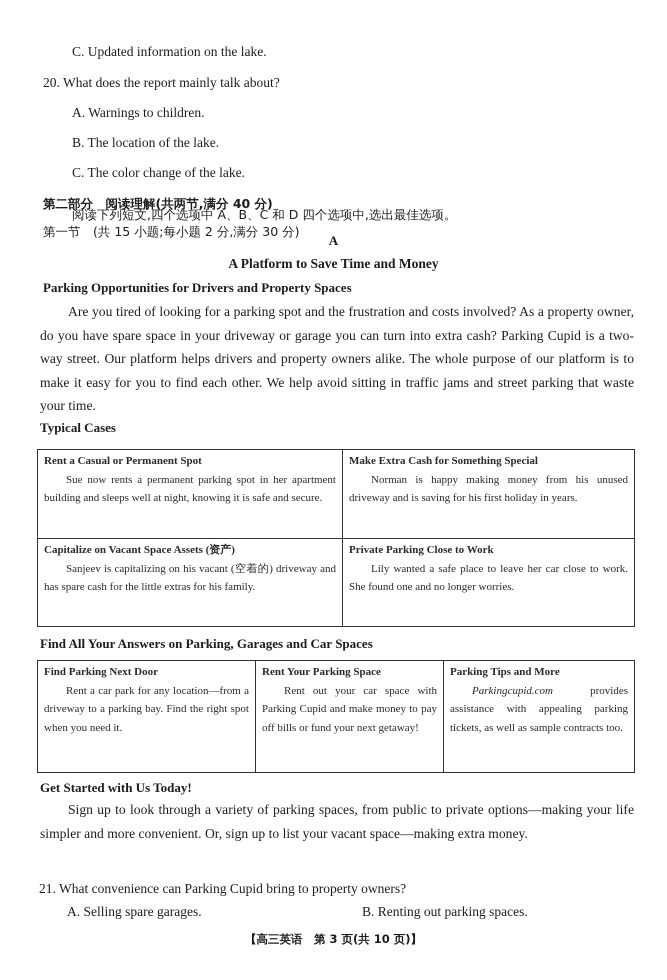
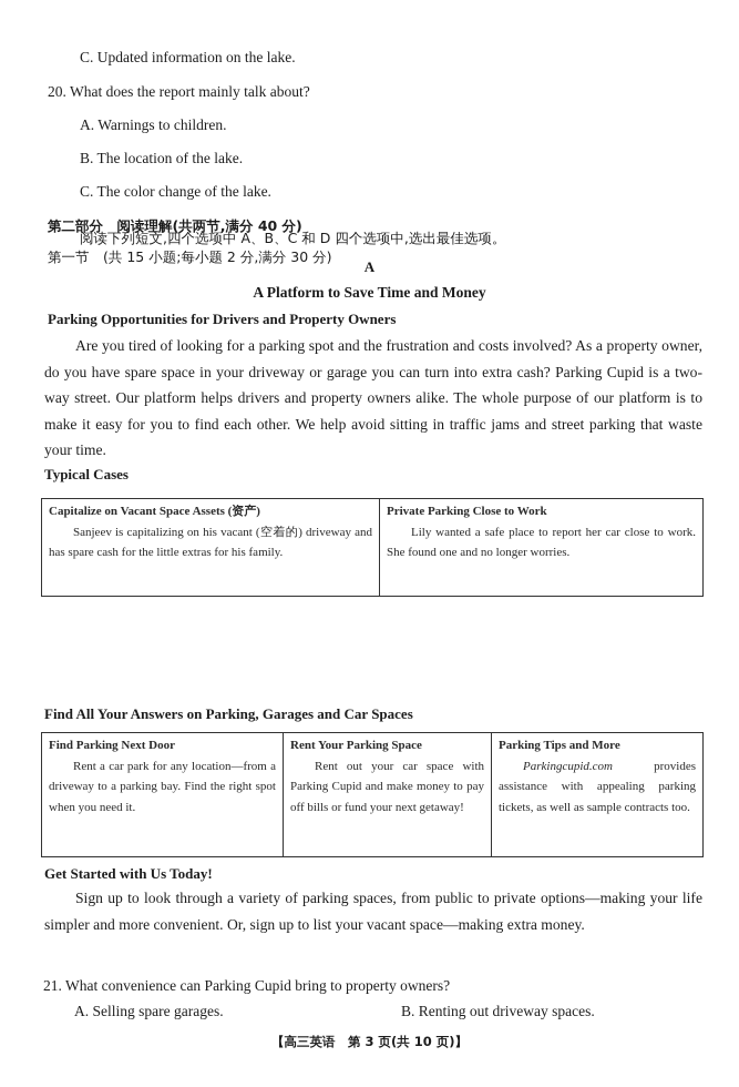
  C. Updated information on the lake.
  20. What does the report mainly talk about?
  A. Warnings to children.
  B. The location of the lake.
  C. The color change of the lake.
  第二部分 阅读理解(共两节,满分 40 分)
  第一节 (共 15 小题;每小题 2 分,满分 30 分)
  阅读下列短文,四个选项中 A、B、C 和 D 四个选项中,选出最佳选项。
  A
  A Platform to Save Time and Money
- Parking Opportunities for Drivers and Property Spaces
+ Parking Opportunities for Drivers and Property Owners
  Are you tired of looking for a parking spot and the frustration and costs involved? As a property owner, do you have spare space in your driveway or garage you can turn into extra cash? Parking Cupid is a two-way street. Our platform helps drivers and property owners alike. The whole purpose of our platform is to make it easy for you to find each other. We help avoid sitting in traffic jams and street parking that waste your time.
  Typical Cases
- Rent a Casual or Permanent Spot Sue now rents a permanent parking spot in her apartment building and sleeps well at night, knowing it is safe and secure.	Make Extra Cash for Something Special Norman is happy making money from his unused driveway and is saving for his first holiday in years.
- Capitalize on Vacant Space Assets (资产) Sanjeev is capitalizing on his vacant (空着的) driveway and has spare cash for the little extras for his family.	Private Parking Close to Work Lily wanted a safe place to leave her car close to work. She found one and no longer worries.
+ Capitalize on Vacant Space Assets (资产) Sanjeev is capitalizing on his vacant (空着的) driveway and has spare cash for the little extras for his family.	Private Parking Close to Work Lily wanted a safe place to report her car close to work. She found one and no longer worries.
  Find All Your Answers on Parking, Garages and Car Spaces
  Find Parking Next Door Rent a car park for any location—from a driveway to a parking bay. Find the right spot when you need it.	Rent Your Parking Space Rent out your car space with Parking Cupid and make money to pay off bills or fund your next getaway!	Parking Tips and More Parkingcupid.com provides assistance with appealing parking tickets, as well as sample contracts too.
  Get Started with Us Today!
  Sign up to look through a variety of parking spaces, from public to private options—making your life simpler and more convenient. Or, sign up to list your vacant space—making extra money.
  21. What convenience can Parking Cupid bring to property owners?
  A. Selling spare garages.
- B. Renting out parking spaces.
+ B. Renting out driveway spaces.
  【高三英语 第 3 页(共 10 页)】
